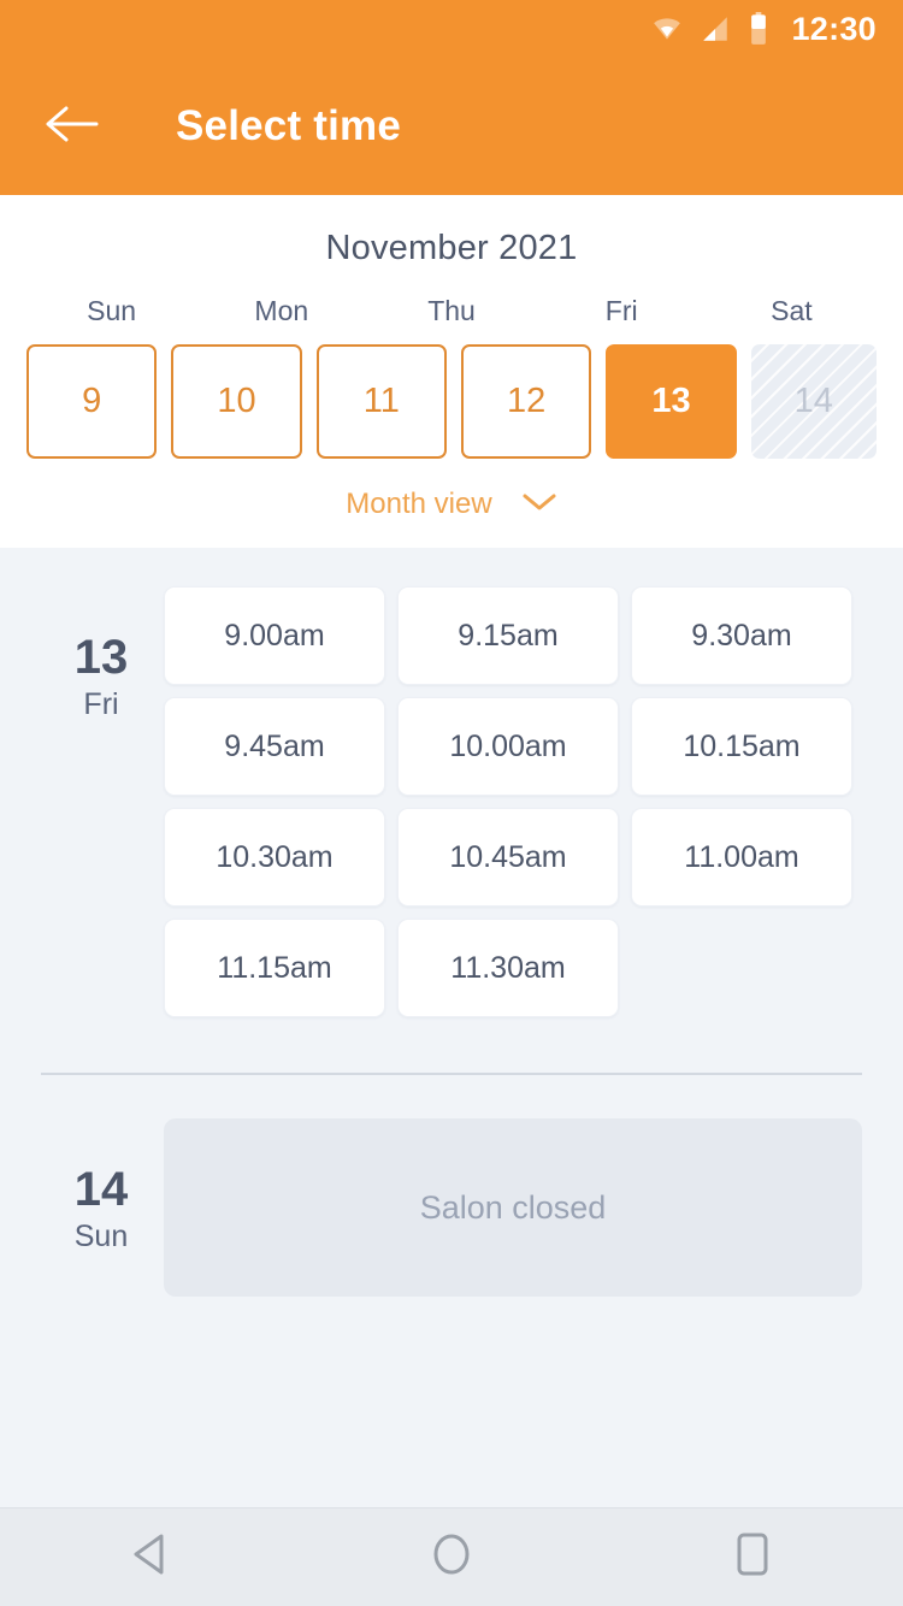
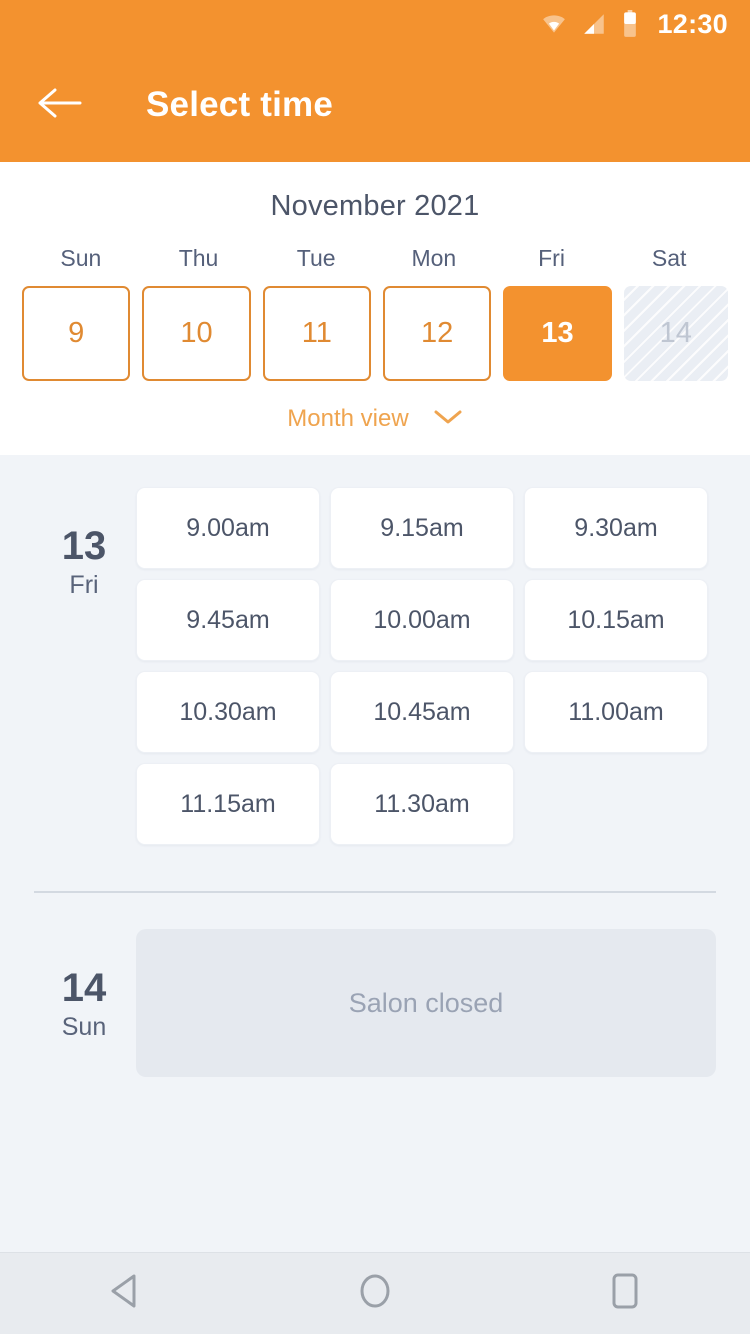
  12:30
  Select time
  November 2021
  Sun
- Mon
+ Thu
+ Tue
- Thu
+ Mon
  Fri
  Sat
  9
  10
  11
  12
  13
  14
  Month view
  13
  Fri
  9.00am
  9.15am
  9.30am
  9.45am
  10.00am
  10.15am
  10.30am
  10.45am
  11.00am
  11.15am
  11.30am
  14
  Sun
  Salon closed
